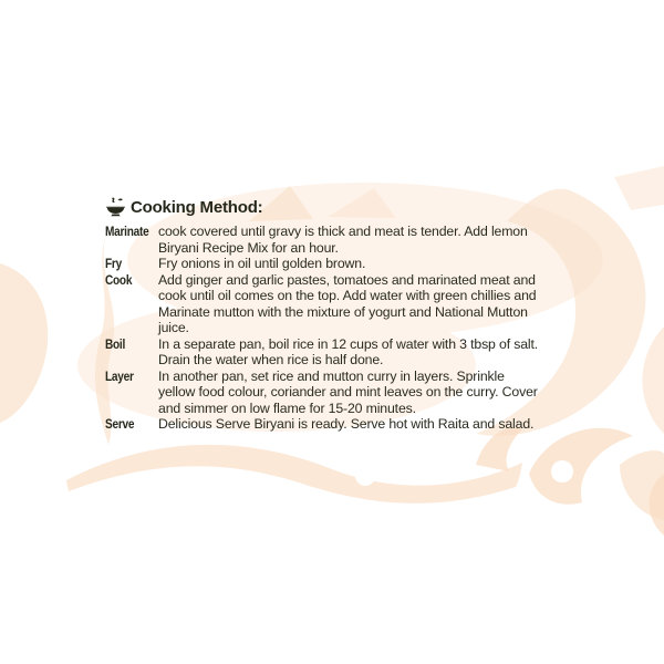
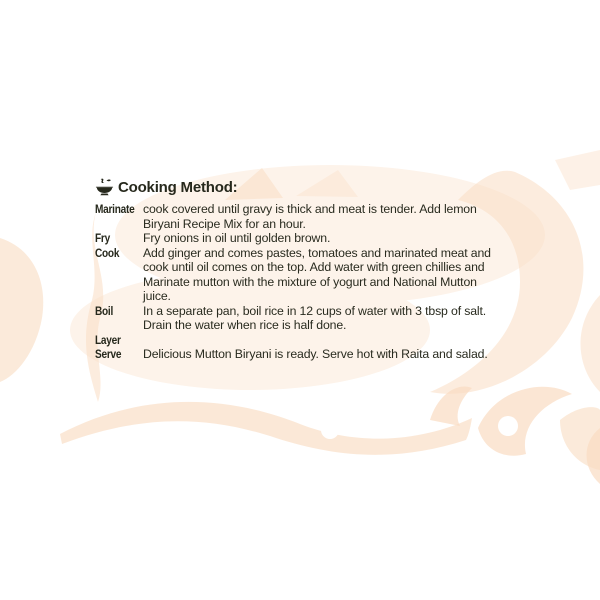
  Cooking Method:
  Marinate
  cook covered until gravy is thick and meat is tender. Add lemon
  Biryani Recipe Mix for an hour.
  Fry
  Fry onions in oil until golden brown.
  Cook
- Add ginger and garlic pastes, tomatoes and marinated meat and
+ Add ginger and comes pastes, tomatoes and marinated meat and
  cook until oil comes on the top. Add water with green chillies and
  Marinate mutton with the mixture of yogurt and National Mutton
  juice.
  Boil
  In a separate pan, boil rice in 12 cups of water with 3 tbsp of salt.
  Drain the water when rice is half done.
  Layer
- In another pan, set rice and mutton curry in layers. Sprinkle
- yellow food colour, coriander and mint leaves on the curry. Cover
- and simmer on low flame for 15-20 minutes.
  Serve
- Delicious Serve Biryani is ready. Serve hot with Raita and salad.
+ Delicious Mutton Biryani is ready. Serve hot with Raita and salad.
